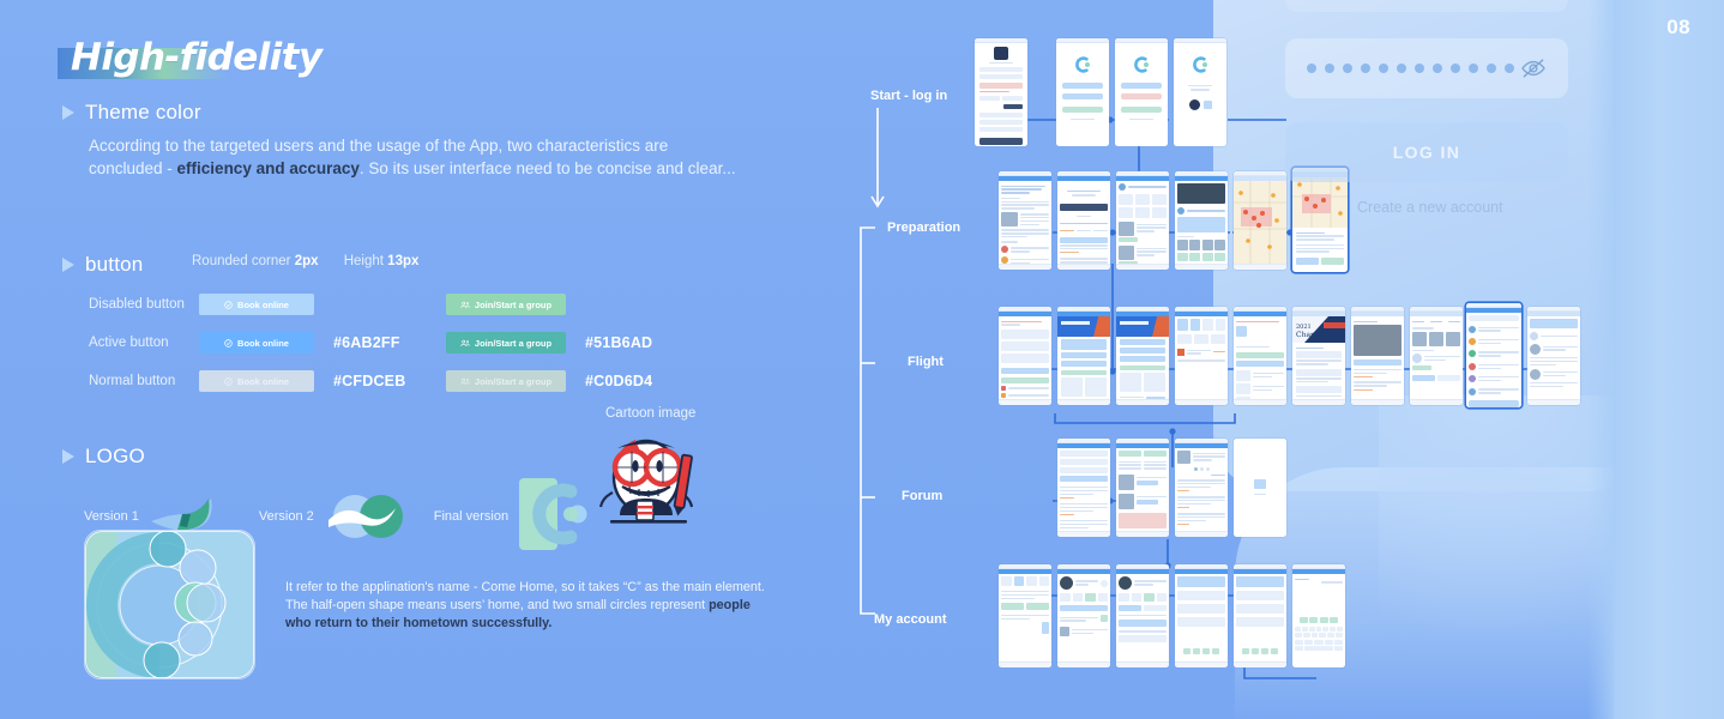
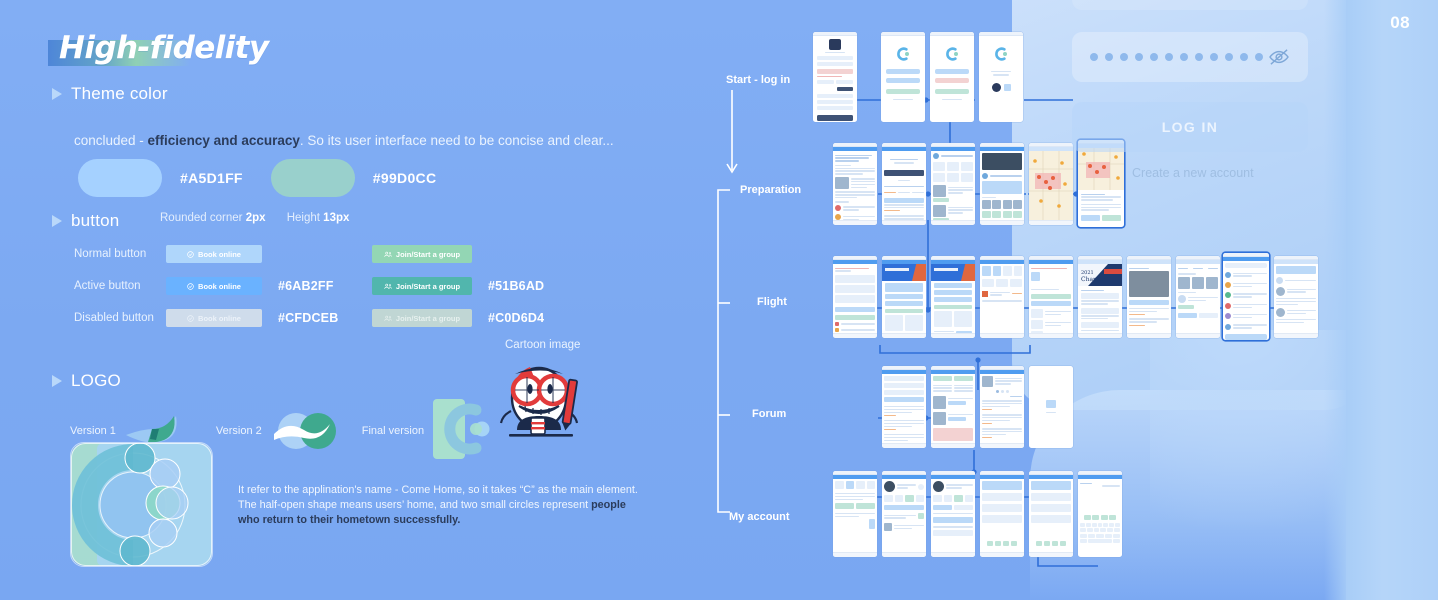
  08
  High-fidelity
  Theme color
- According to the targeted users and the usage of the App, two characteristics are
  concluded - efficiency and accuracy. So its user interface need to be concise and clear...
+ #A5D1FF
+ #99D0CC
  button
  Rounded corner 2px Height 13px
- Disabled button
+ Normal button
  Book online
  Join/Start a group
  Active button
  Book online
  #6AB2FF
  Join/Start a group
  #51B6AD
- Normal button
+ Disabled button
  Book online
  #CFDCEB
  Join/Start a group
  #C0D6D4
  Cartoon image
  LOGO
  Version 1
  Version 2
  Final version
  It refer to the applination's name - Come Home, so it takes “C” as the main element. The half-open shape means users’ home, and two small circles represent people who return to their hometown successfully.
  Start - log in
  Preparation
  Flight
  Forum
  My account
  LOG IN
  Create a new account
